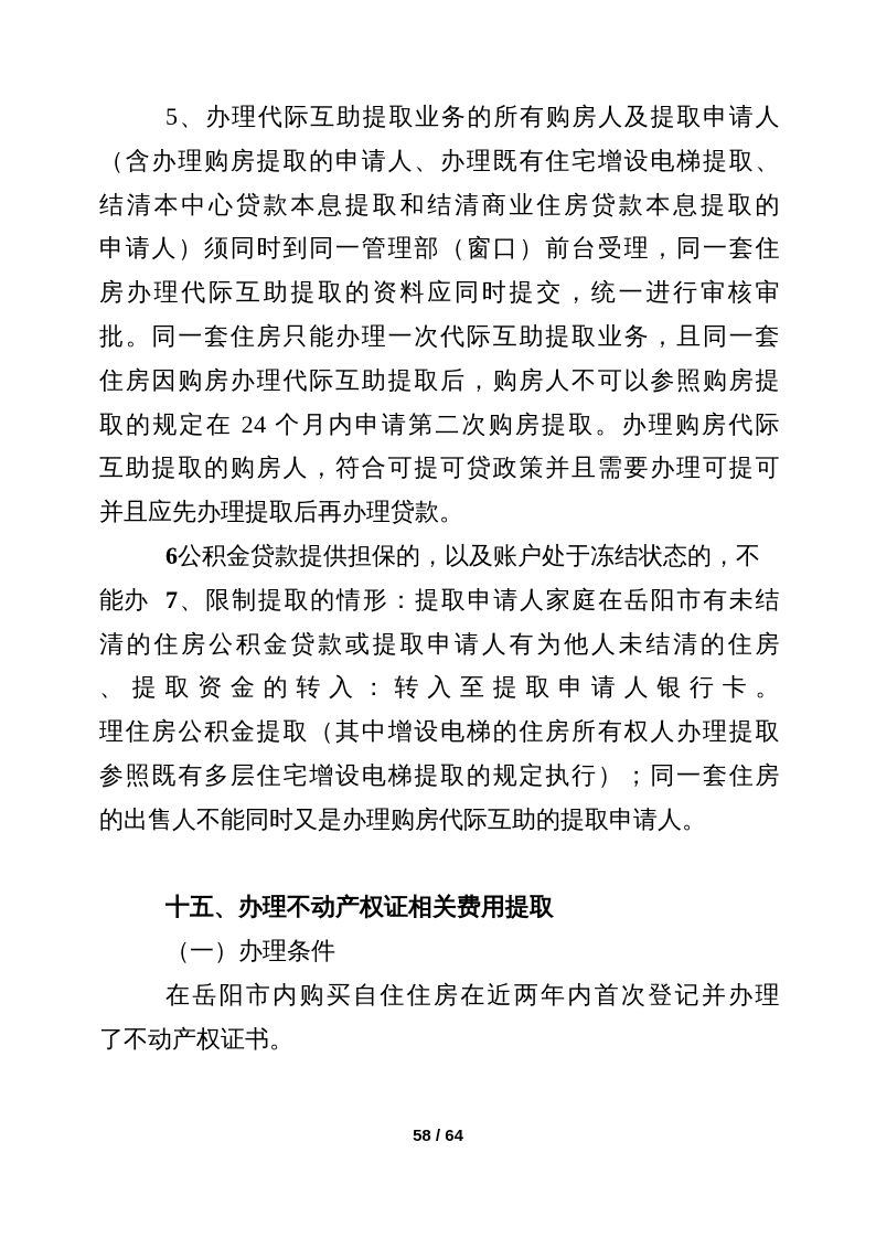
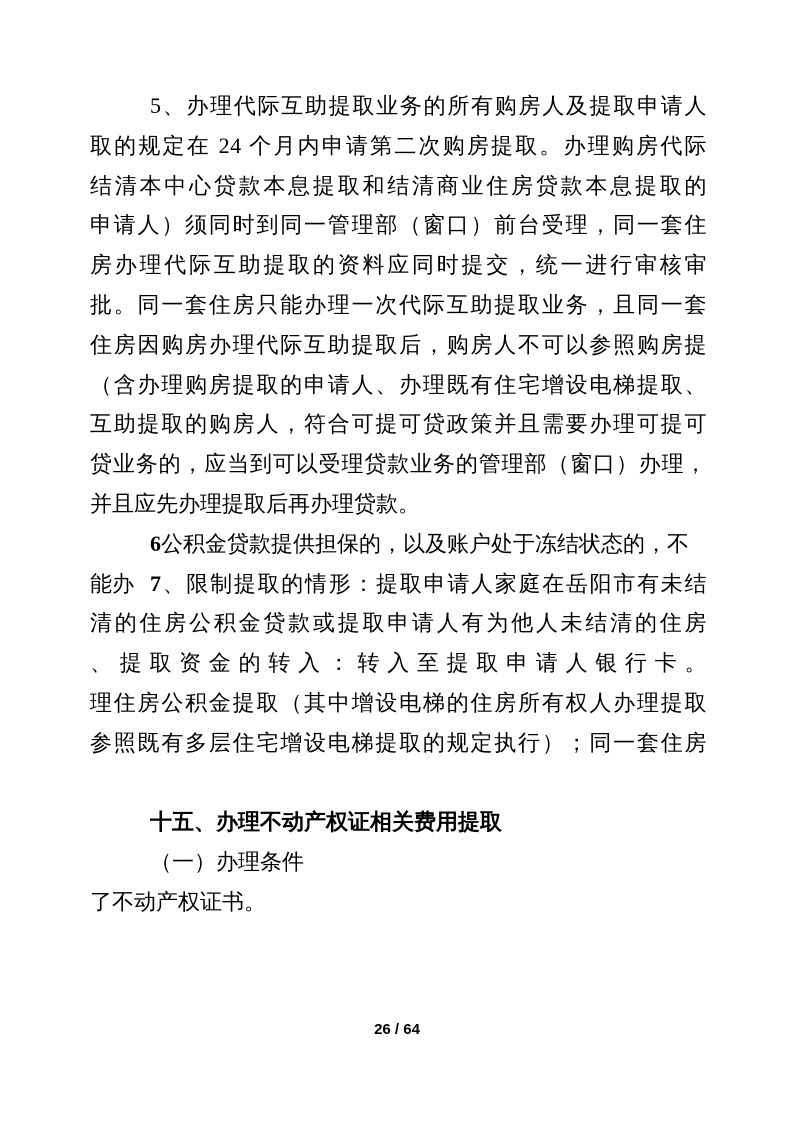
  5、办理代际互助提取业务的所有购房人及提取申请人
- （含办理购房提取的申请人、办理既有住宅增设电梯提取、
+ 取的规定在 24 个月内申请第二次购房提取。办理购房代际
  结清本中心贷款本息提取和结清商业住房贷款本息提取的
  申请人）须同时到同一管理部（窗口）前台受理，同一套住
  房办理代际互助提取的资料应同时提交，统一进行审核审
  批。同一套住房只能办理一次代际互助提取业务，且同一套
  住房因购房办理代际互助提取后，购房人不可以参照购房提
- 取的规定在 24 个月内申请第二次购房提取。办理购房代际
+ （含办理购房提取的申请人、办理既有住宅增设电梯提取、
  互助提取的购房人，符合可提可贷政策并且需要办理可提可
+ 贷业务的，应当到可以受理贷款业务的管理部（窗口）办理，
  并且应先办理提取后再办理贷款。
  6公积金贷款提供担保的，以及账户处于冻结状态的，不能办
  7、限制提取的情形：提取申请人家庭在岳阳市有未结
  清的住房公积金贷款或提取申请人有为他人未结清的住房
  、提取资金的转入：转入至提取申请人银行卡。
  理住房公积金提取（其中增设电梯的住房所有权人办理提取
  参照既有多层住宅增设电梯提取的规定执行）；同一套住房
- 的出售人不能同时又是办理购房代际互助的提取申请人。
  十五、办理不动产权证相关费用提取
  （一）办理条件
- 在岳阳市内购买自住住房在近两年内首次登记并办理
  了不动产权证书。
- 58 / 64
+ 26 / 64
